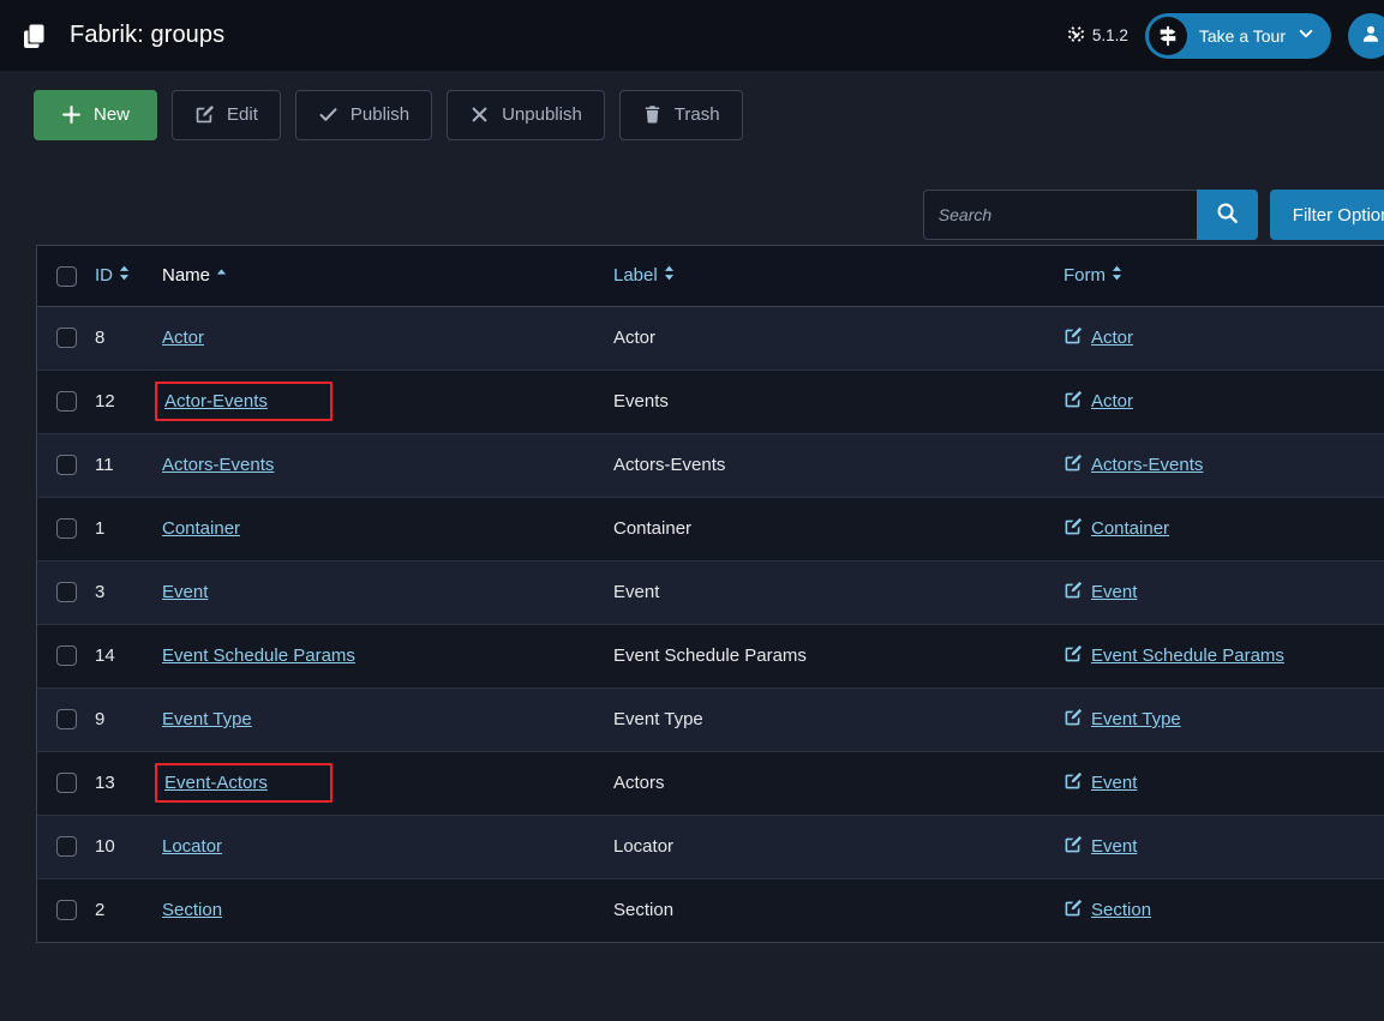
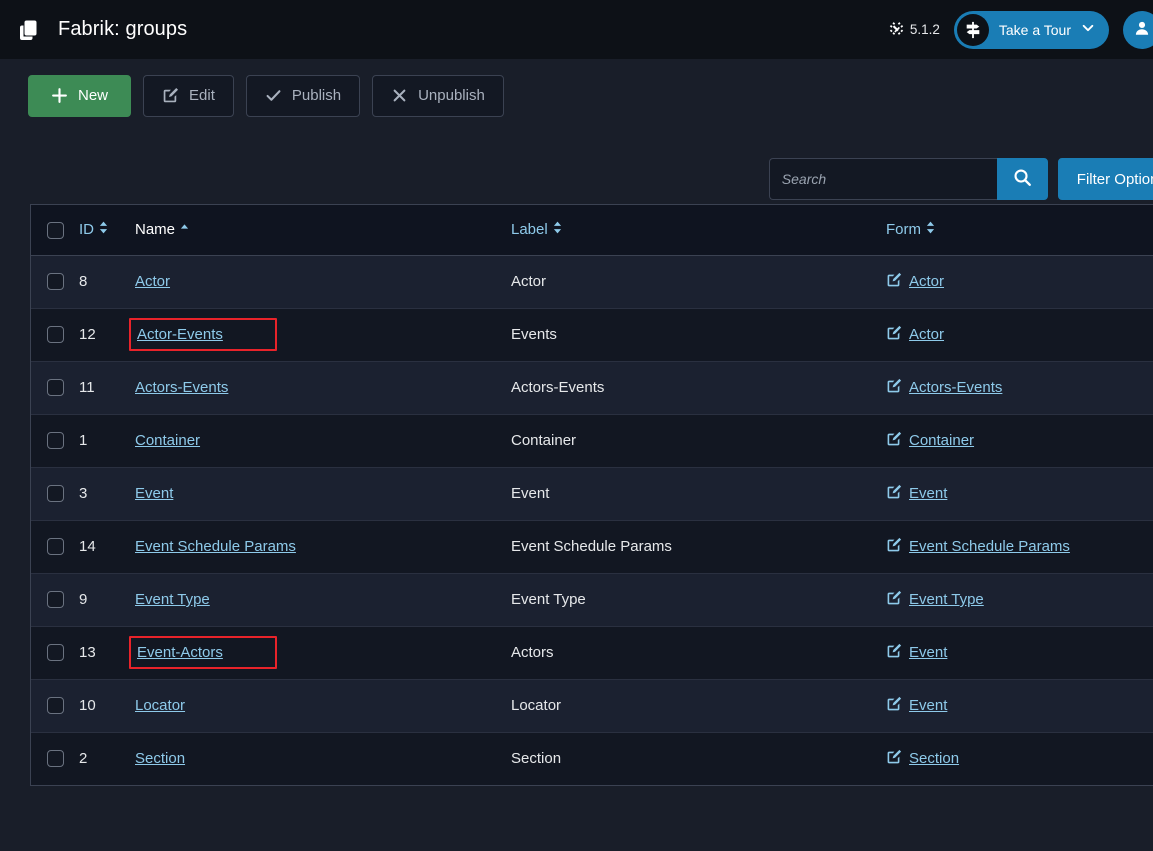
  Fabrik: groups
  5.1.2
  Take a Tour
  New
  Edit
  Publish
  Unpublish
- Trash
  Search
  Filter Optio
  	ID	Name	Label	Form
  	8	Actor	Actor	Actor
  	12	Actor-Events	Events	Actor
  	11	Actors-Events	Actors-Events	Actors-Events
  	1	Container	Container	Container
  	3	Event	Event	Event
  	14	Event Schedule Params	Event Schedule Params	Event Schedule Params
  	9	Event Type	Event Type	Event Type
  	13	Event-Actors	Actors	Event
  	10	Locator	Locator	Event
  	2	Section	Section	Section
